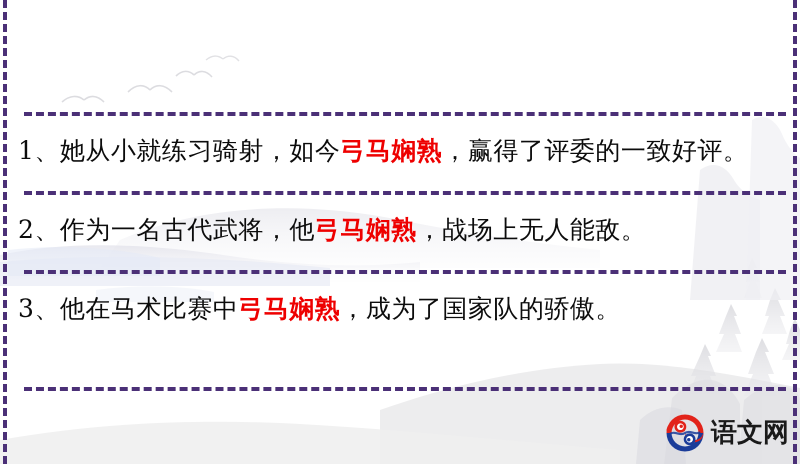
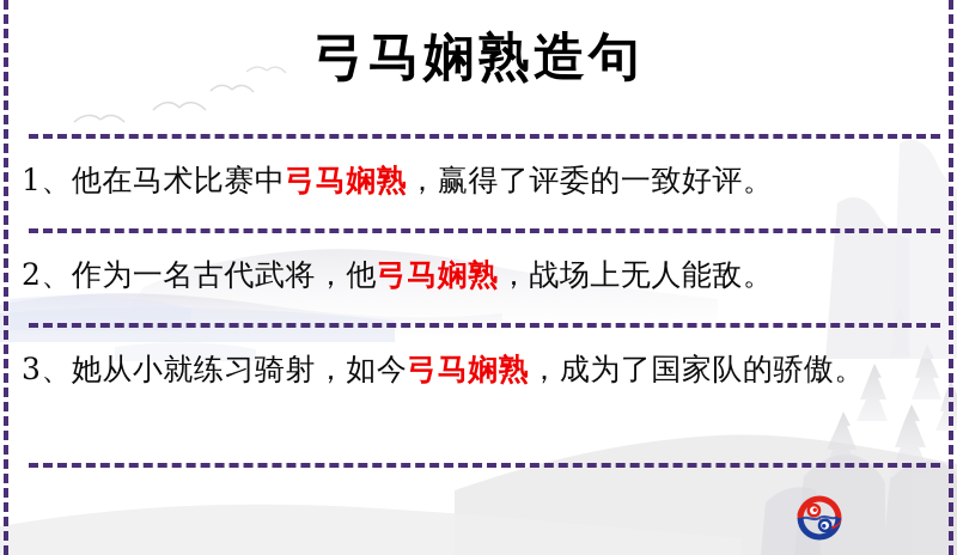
+ 弓马娴熟造句
- 1、她从小就练习骑射，如今弓马娴熟，赢得了评委的一致好评。
+ 1、他在马术比赛中弓马娴熟，赢得了评委的一致好评。
  2、作为一名古代武将，他弓马娴熟，战场上无人能敌。
- 3、他在马术比赛中弓马娴熟，成为了国家队的骄傲。
+ 3、她从小就练习骑射，如今弓马娴熟，成为了国家队的骄傲。
- 语文网
